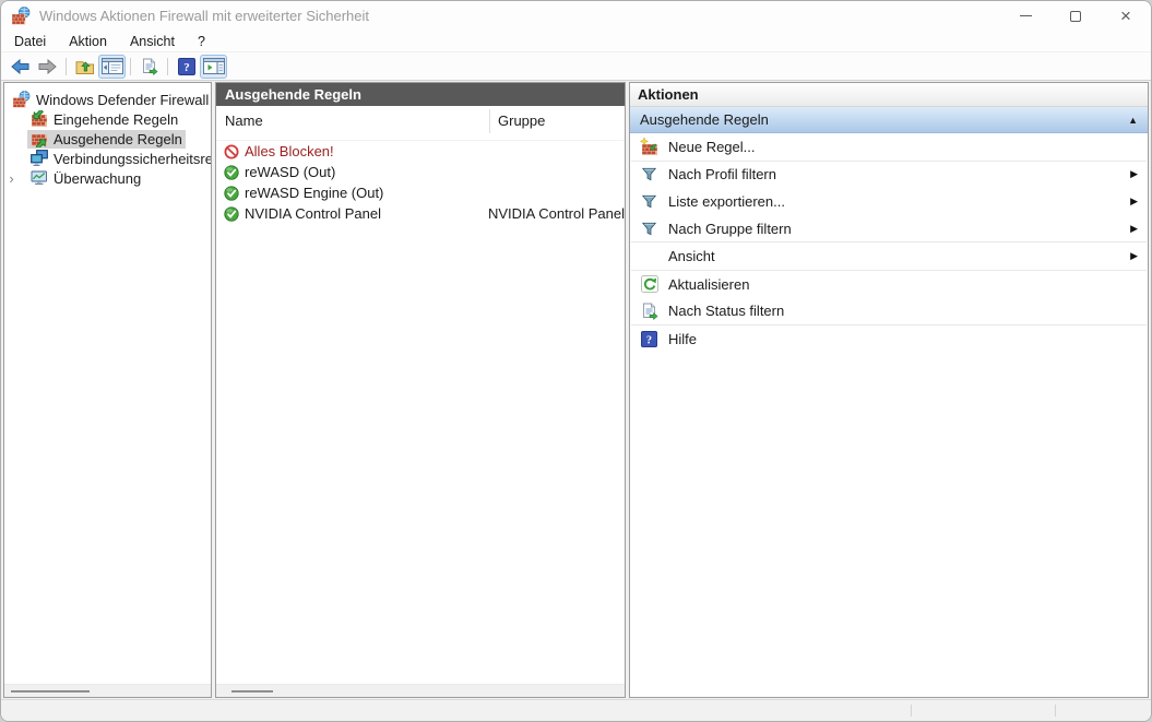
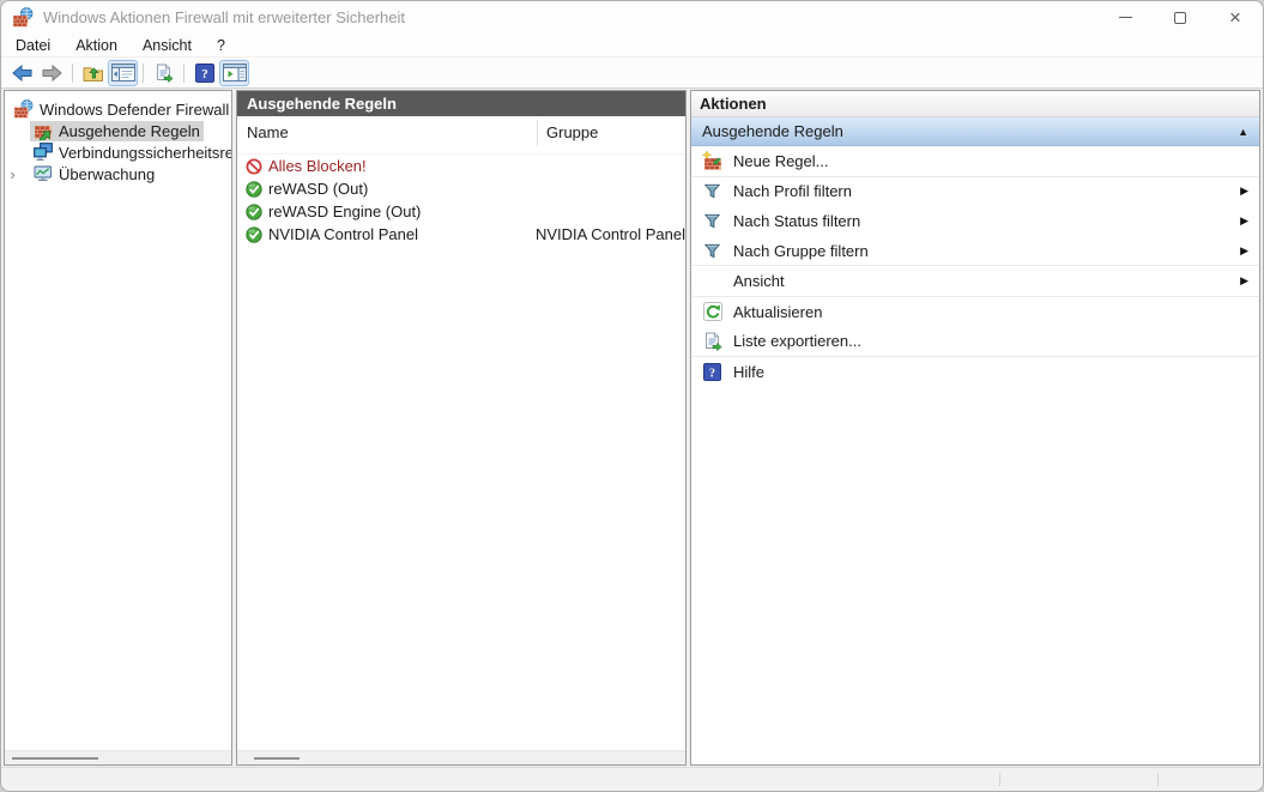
  Windows Aktionen Firewall mit erweiterter Sicherheit
  ×
  Datei
  Aktion
  Ansicht
  ?
  ?
  Windows Defender Firewall
- Eingehende Regeln
  Ausgehende Regeln
  Verbindungssicherheitsre
  ›
  Überwachung
  Ausgehende Regeln
  Name
  Gruppe
  Alles Blocken!
  reWASD (Out)
  reWASD Engine (Out)
  NVIDIA Control Panel
  NVIDIA Control Panel
  Aktionen
  Ausgehende Regeln
  ▲
  Neue Regel...
  Nach Profil filtern
  ▶
- Liste exportieren...
+ Nach Status filtern
  ▶
  Nach Gruppe filtern
  ▶
  Ansicht
  ▶
  Aktualisieren
- Nach Status filtern
+ Liste exportieren...
  ?
  Hilfe
